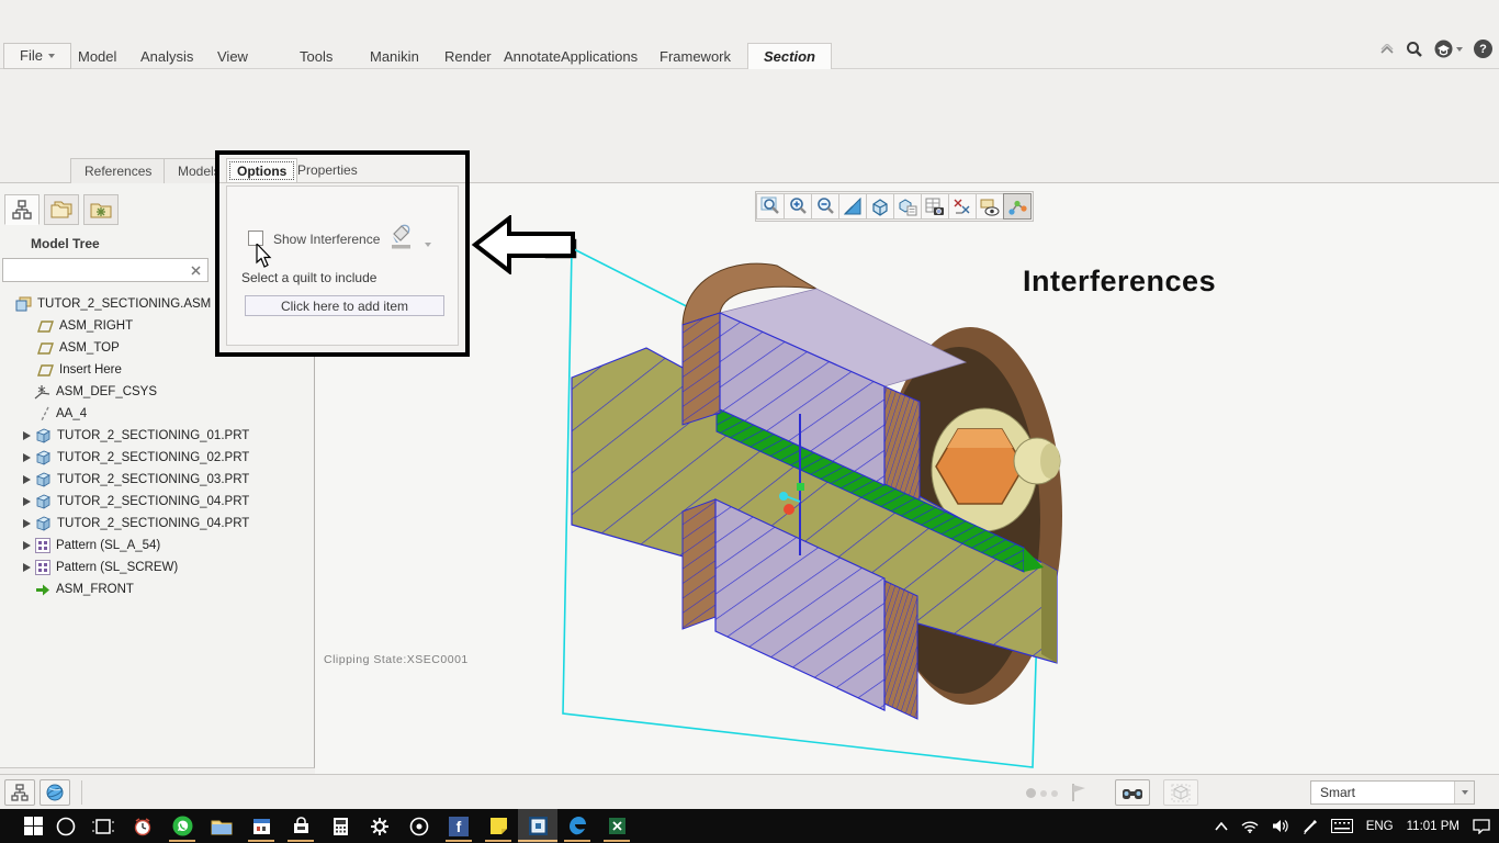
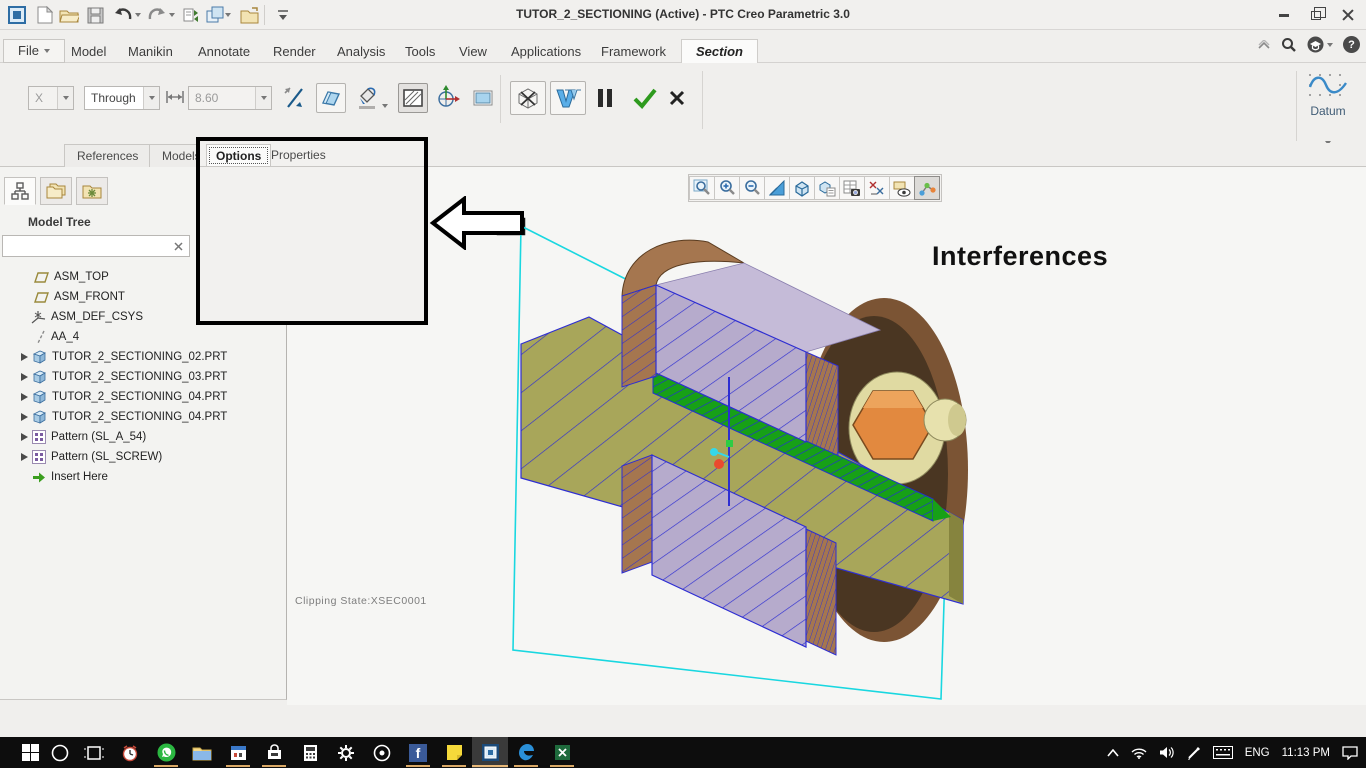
+ TUTOR_2_SECTIONING (Active) - PTC Creo Parametric 3.0
  File
  Model
- Analysis
+ Manikin
- View
+ Annotate
- Tools
+ Render
- Manikin
+ Analysis
- Render
+ Tools
- Annotate
+ View
  Applications
  Framework
  Section
  ?
+ X
+ Through
+ 8.60
+ Datum
  References
  Model
  Model Tree
- TUTOR_2_SECTIONING.ASM
- ASM_RIGHT
  ASM_TOP
- Insert Here
+ ASM_FRONT
  ASM_DEF_CSYS
  AA_4
- TUTOR_2_SECTIONING_01.PRT
  TUTOR_2_SECTIONING_02.PRT
  TUTOR_2_SECTIONING_03.PRT
  TUTOR_2_SECTIONING_04.PRT
  TUTOR_2_SECTIONING_04.PRT
  Pattern (SL_A_54)
  Pattern (SL_SCREW)
- ASM_FRONT
+ Insert Here
  Interferences
  Clipping State:XSEC0001
  Options
  Properties
- Show Interference
- Select a quilt to include
- Click here to add item
- Smart
  f
  ENG
- 11:01 PM
+ 11:13 PM
